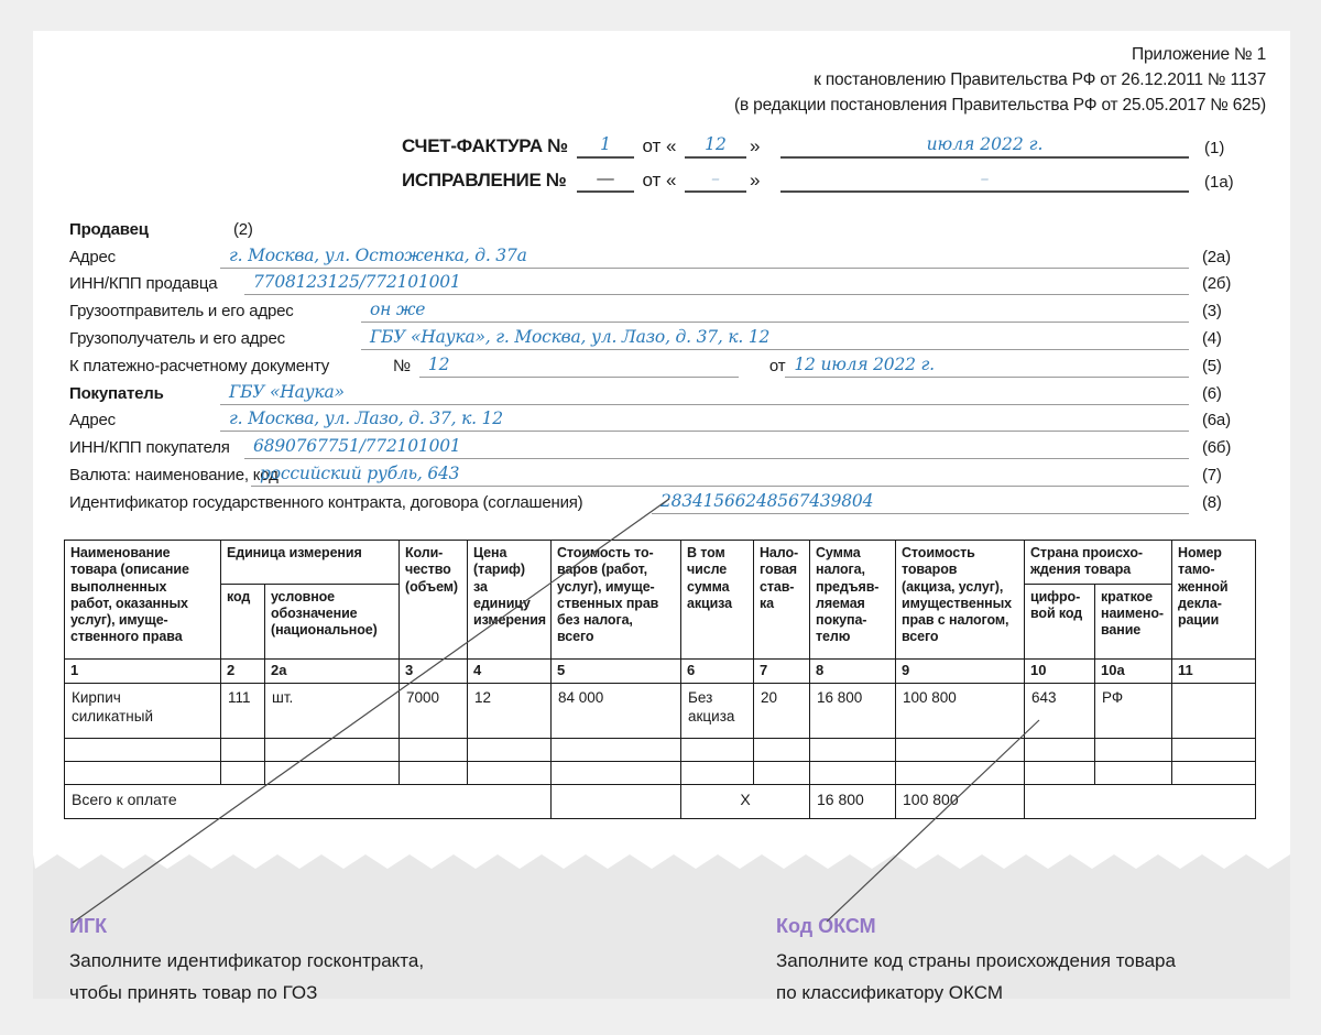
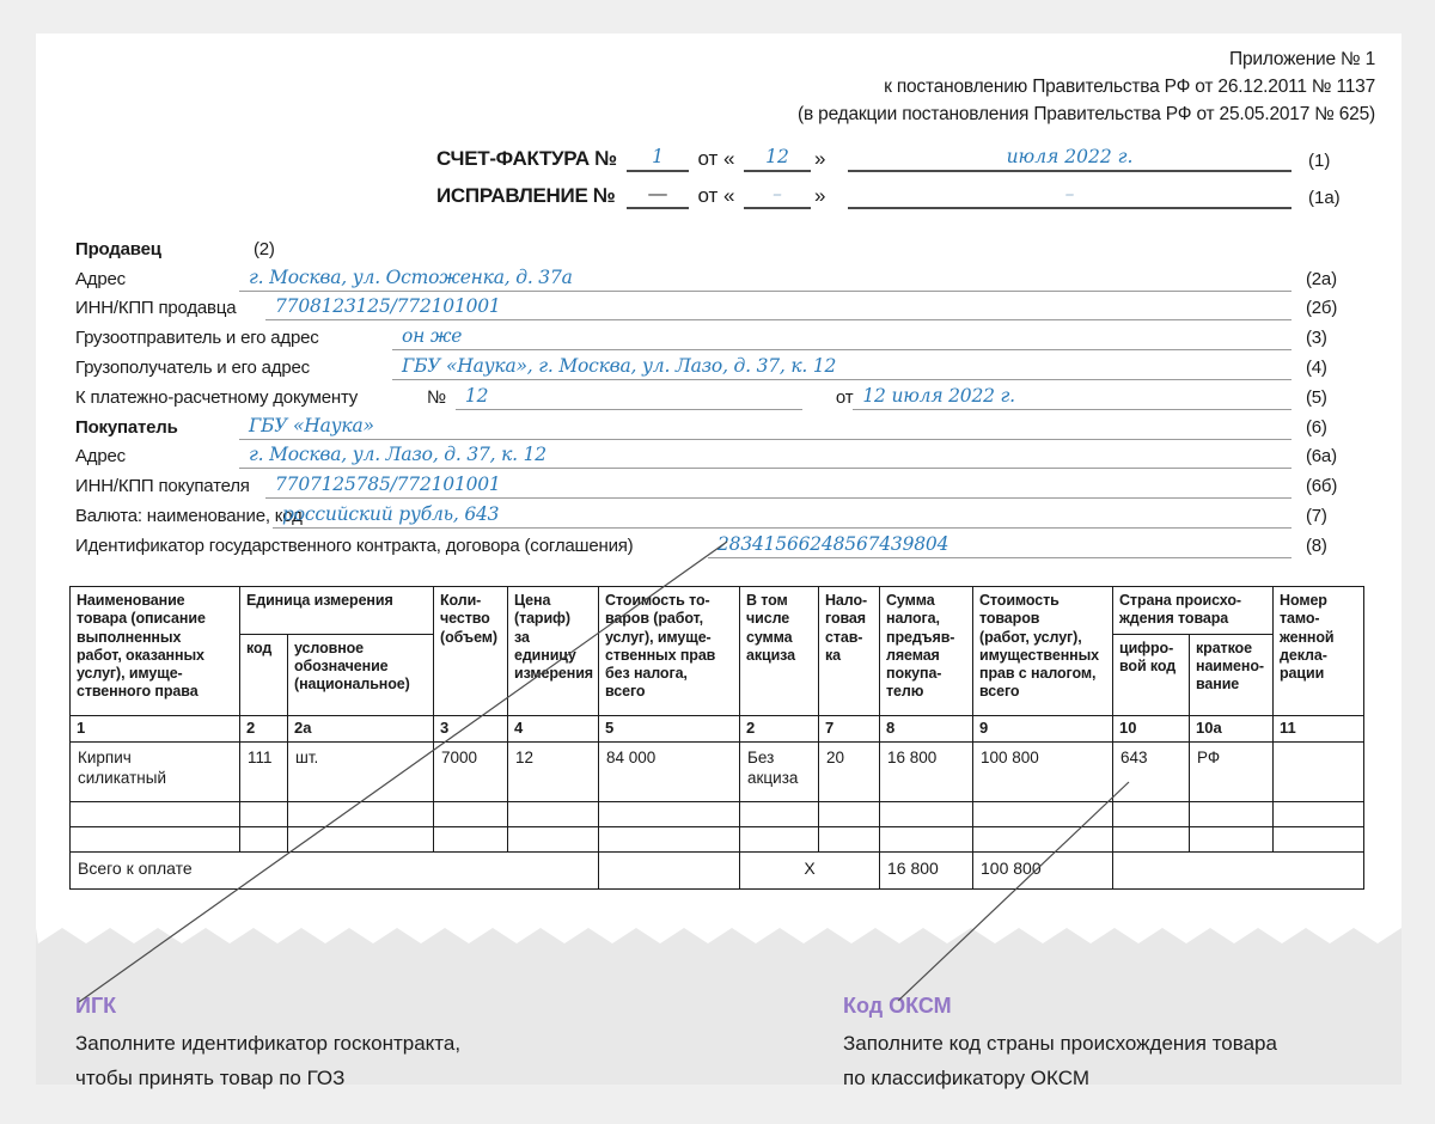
  Приложение № 1
  к постановлению Правительства РФ от 26.12.2011 № 1137
  (в редакции постановления Правительства РФ от 25.05.2017 № 625)
  СЧЕТ-ФАКТУРА №
  1
  от «
  12
  »
  июля 2022 г.
  (1)
  ИСПРАВЛЕНИЕ №
  —
  от «
  –
  »
  –
  (1а)
  Продавец
  (2)
  Адрес
  г. Москва, ул. Остоженка, д. 37а
  (2а)
  ИНН/КПП продавца
  7708123125/772101001
  (2б)
  Грузоотправитель и его адрес
  он же
  (3)
  Грузополучатель и его адрес
  ГБУ «Наука», г. Москва, ул. Лазо, д. 37, к. 12
  (4)
  К платежно-расчетному документ
  №
  12
  от
  12 июля 2022 г.
  (5)
  Покупатель
  ГБУ «Наука»
  (6)
  Адрес
  г. Москва, ул. Лазо, д. 37, к. 12
  (6а)
  ИНН/КПП покупателя
- 6890767751/772101001
+ 7707125785/772101001
  (6б)
  Валюта: наименование,
  российский рубль, 643
  (7)
  Идентификатор государственного контракта, договора (соглашения)
  8341566248567439804
  (8)
- Наименование товара (описание выполненных работ, оказанных услуг), имуще- ственного права	Единица измерения	Коли- чество (объем)	Цена (тариф) за единицу измерения	Стоимость то- вров (работ, услуг), имуще- ственных прав без налога, всего	В том числе сумма акциза	Нало- говая став- ка	Сумма налога, предъяв- ляемая покупа- телю	Стоимость товаров (акциза, услуг), имущественных прав с налогом, всего	Страна происхо- ждения товара	Номер тамо- женной декла- рации
+ Наименование товара (описание выполненных работ, оказанных услуг), имуще- ственного права	Единица измерения	Коли- чество (объем)	Цена (тариф) за единицу измерения	Стоимость то- вров (работ, услуг), имуще- ственных прав без налога, всего	В том числе сумма акциза	Нало- говая став- ка	Сумма налога, предъяв- ляемая покупа- телю	Стоимость товаров (работ, услуг), имущественных прав с налогом, всего	Страна происхо- ждения товара	Номер тамо- женной декла- рации
  код	условное обозначение (национальное)	цифро- вой код	краткое наимено- вание
- 1	2	2а	3	4	5	6	7	8	9	10	10а	11
+ 1	2	2а	3	4	5	2	7	8	9	10	10а	11
  Кирпич силикатный	111	шт.	7000	12	84 000	Без акциза	20	16 800	100 800	643	РФ
  Всего к оплате		X	16 800	100 800
  ИГК
  Заполните идентификатор госконтракта,
  чтобы принять товар по ГОЗ
  Код ОКСМ
  Заполните код страны происхождения товара
  по классификатору ОКСМ
